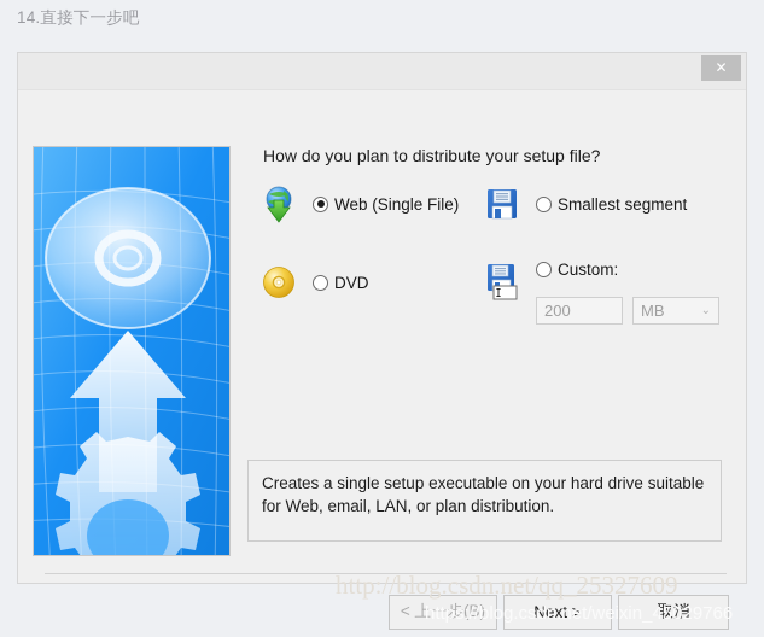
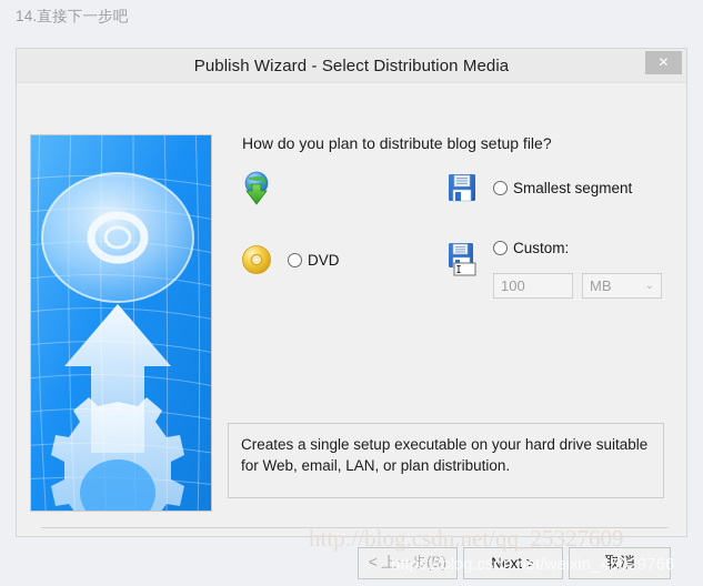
  14.直接下一步吧
+ Publish Wizard - Select Distribution Media
  ✕
- How do you plan to distribute your setup file?
+ How do you plan to distribute blog setup file?
- Web (Single File)
  Smallest segment
  DVD
  Custom:
- 200
+ 100
  MB
  ⌄
  Creates a single setup executable on your hard drive suitable for Web, email, LAN, or plan distribution.
  < 上一步(B)
  Next >
  取消
  http://blog.csdn.net/qq_25327609
  https://blog.csdn.net/weixin_45029766
